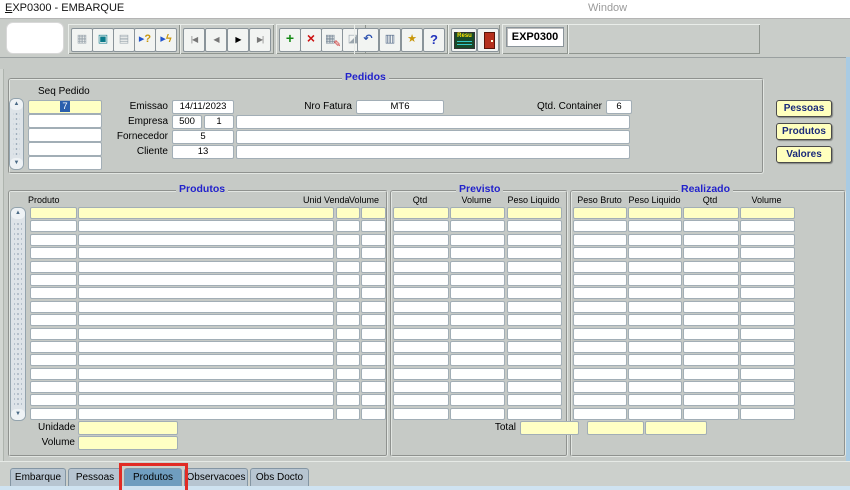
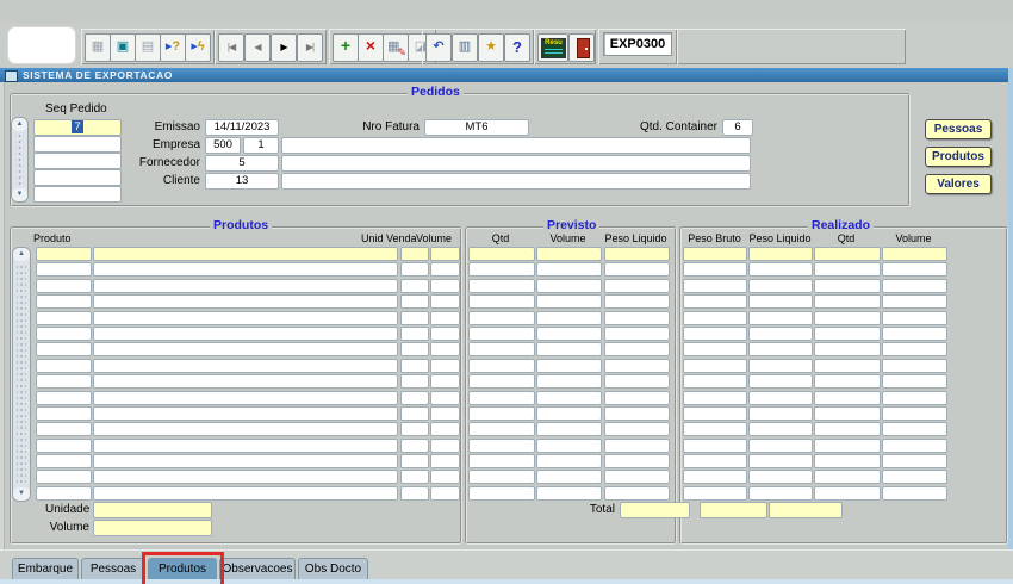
- EXP0300 - EMBARQUE
- Window
  ▦
  ▣
  ▤
  ▸?
  ▸ϟ
  |◀
  ◀
  ▶
  ▶|
  +
  ×
  ▦
  ✎
  ◪
  ↶
  ▥
  ★
  ?
  EXP0300
+ SISTEMA DE EXPORTACAO
  Pedidos
  Seq Pedido
  7
  Emissao
  14/11/2023
  Nro Fatura
  MT6
  Qtd. Container
  6
  Empresa
  500
  1
  Fornecedor
  5
  Cliente
  13
  Pessoas
  Produtos
  Valores
  Produtos
  Previsto
  Realizado
  Produto
  Unid Venda
  Volume
  Qtd
  Volume
  Peso Liquido
  Peso Bruto
  Peso Liquido
  Qtd
  Volume
  Unidade
  Volume
  Total
  Embarque
  Pessoas
  Produtos
  Observacoes
  Obs Docto
